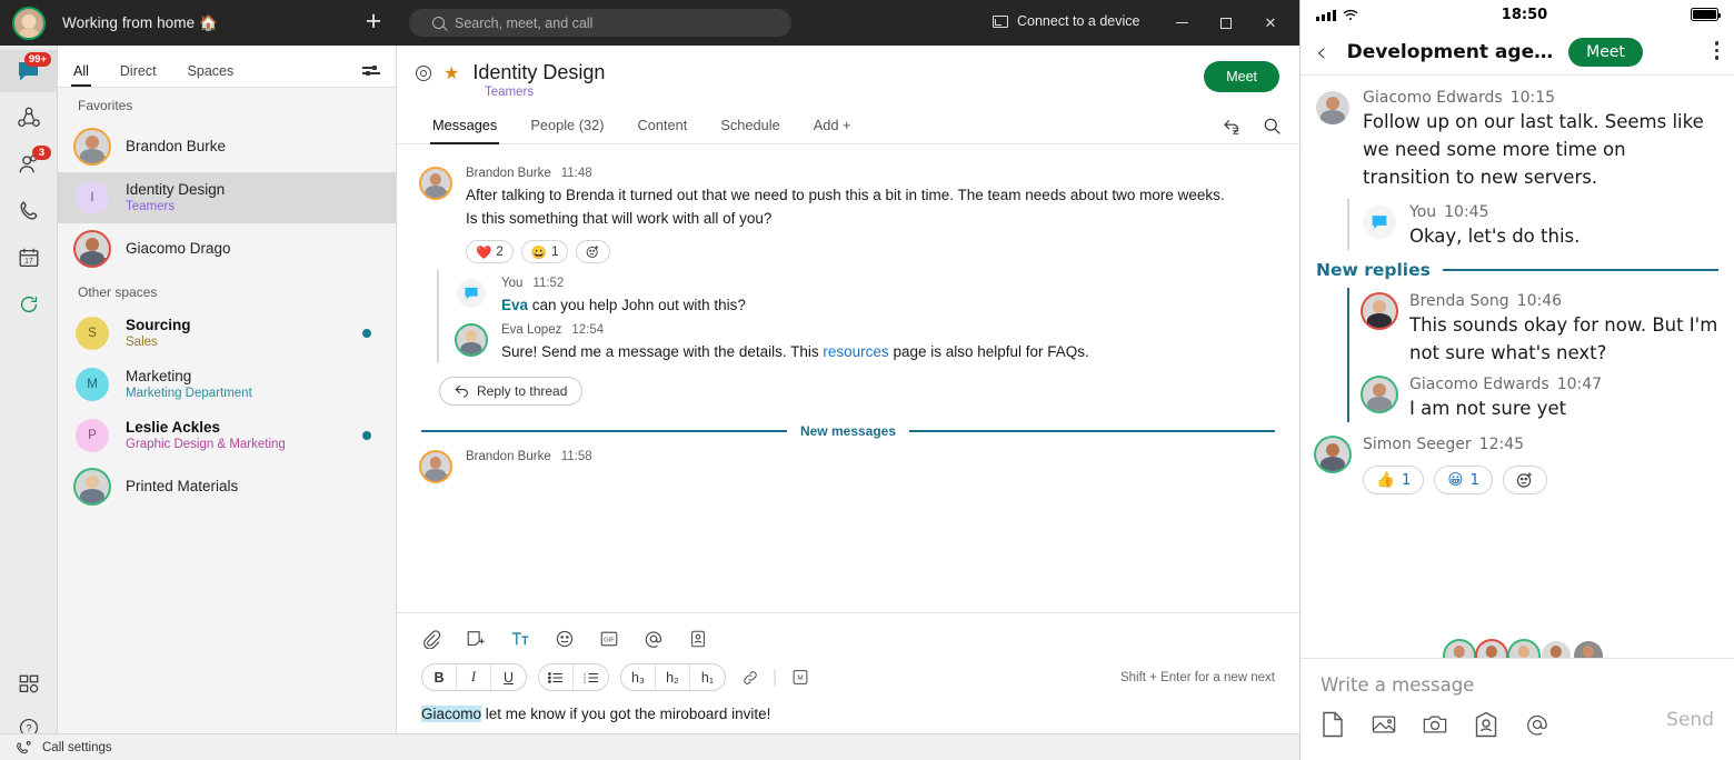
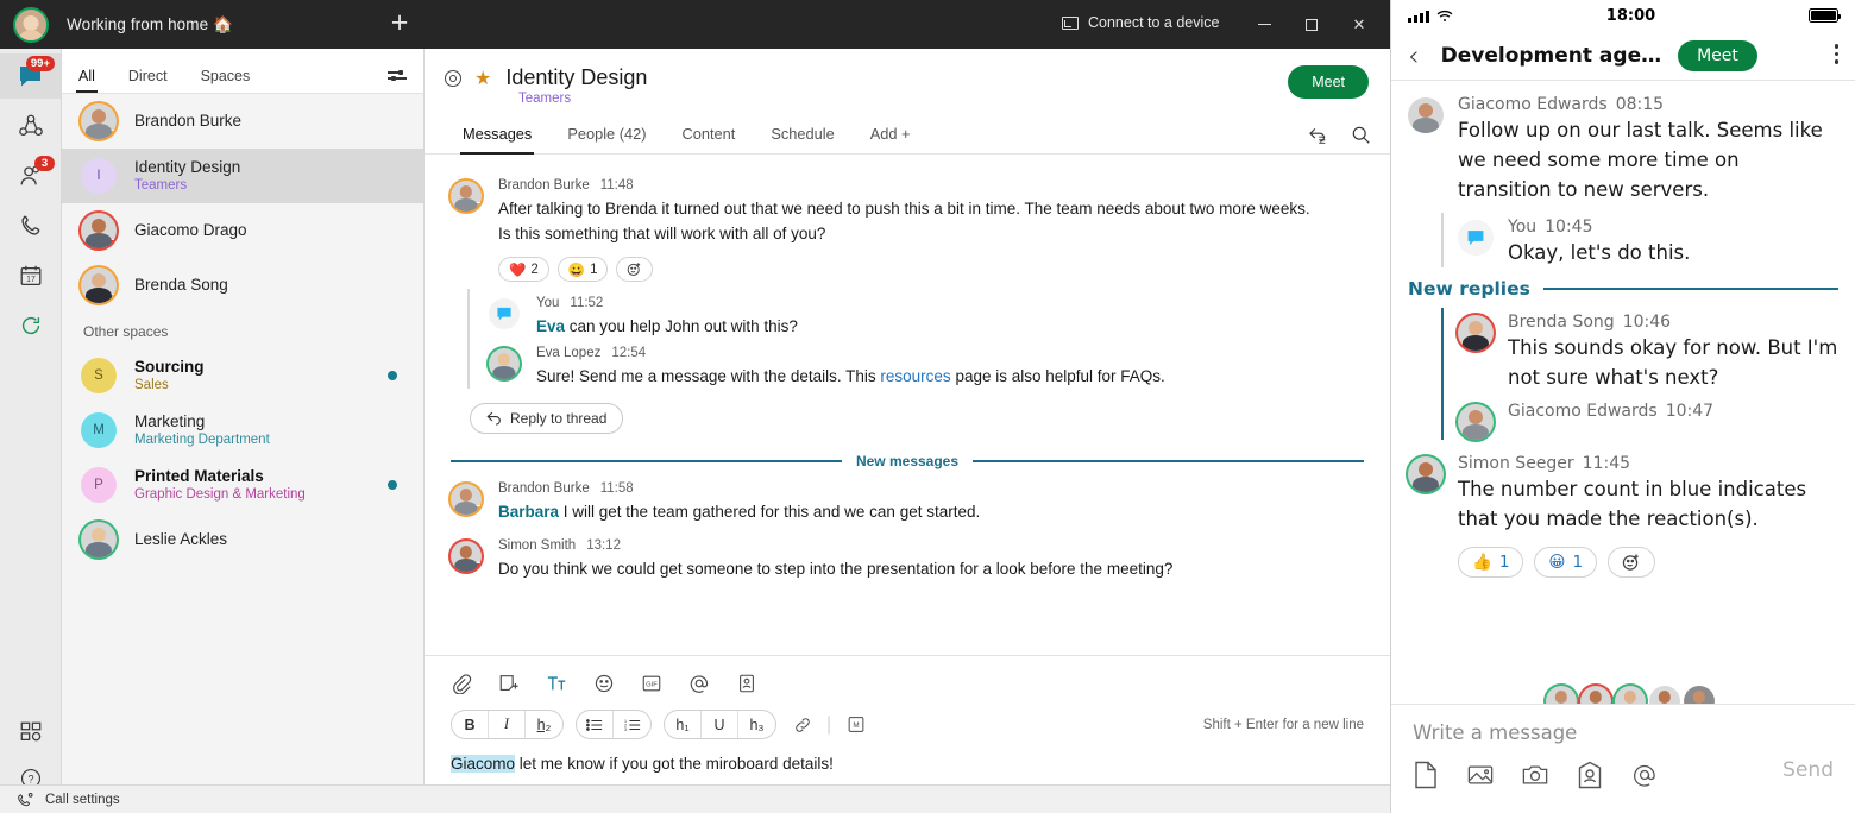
  Working from home 🏠
  +
- Search, meet, and call
  Connect to a device
  ✕
  99+
  3
  ?
  All
  Direct
  Spaces
- Favorites
  Brandon Burke
  I
  Identity Design
  Teamers
  Giacomo Drago
+ Brenda Song
  Other spaces
  S
  Sourcing
  Sales
  M
  Marketing
  Marketing Department
  P
- Leslie Ackles
+ Printed Materials
  Graphic Design & Marketing
- Printed Materials
+ Leslie Ackles
  ★
  Identity Design
  Teamers
  Meet
  Messages
- People (32)
+ People (42)
  Content
  Schedule
  Add +
  Brandon Burke 11:48
  After talking to Brenda it turned out that we need to push this a bit in time. The team needs about two more weeks. Is this something that will work with all of you?
  ❤️
  2
  😀
  1
  You 11:52
  Eva can you help John out with this?
  Eva Lopez 12:54
  Sure! Send me a message with the details. This resources page is also helpful for FAQs.
  Reply to thread
  New messages
  Brandon Burke 11:58
+ Barbara I will get the team gathered for this and we can get started.
+ Simon Smith 13:12
+ Do you think we could get someone to step into the presentation for a look before the meeting?
  B
  I
- U
+ h₂
- h₃
+ h₁
- h₂
+ U
- h₁
+ h₃
  |
- Shift + Enter for a new next
+ Shift + Enter for a new line
- Giacomo let me know if you got the miroboard invite!
+ Giacomo let me know if you got the miroboard details!
  Call settings
- 18:50
+ 18:00
  ‹
  Development age…
  Meet
- Giacomo Edwards 10:15
+ Giacomo Edwards 08:15
  Follow up on our last talk. Seems like we need some more time on transition to new servers.
  You 10:45
  Okay, let's do this.
  New replies
  Brenda Song 10:46
  This sounds okay for now. But I'm not sure what's next?
  Giacomo Edwards 10:47
- I am not sure yet
- Simon Seeger 12:45
+ Simon Seeger 11:45
+ The number count in blue indicates that you made the reaction(s).
  👍
  1
  😀
  1
  Write a message
  Send
